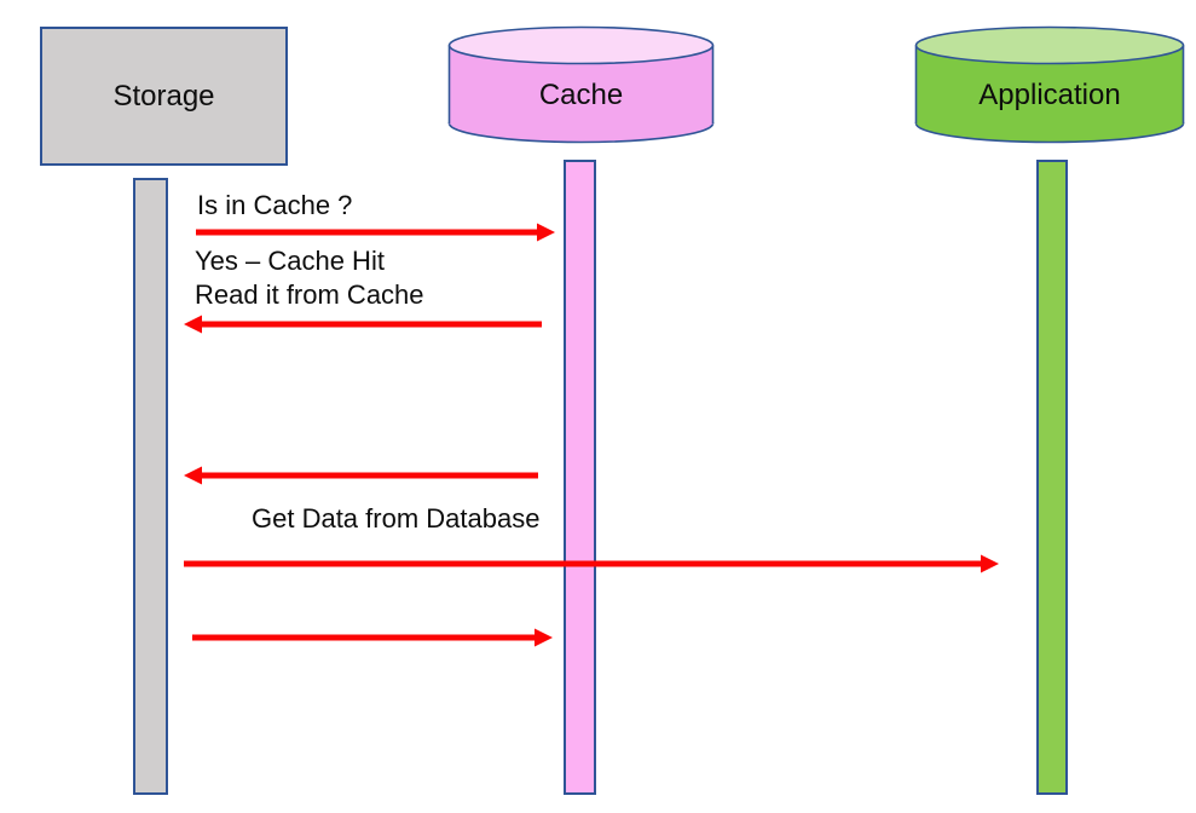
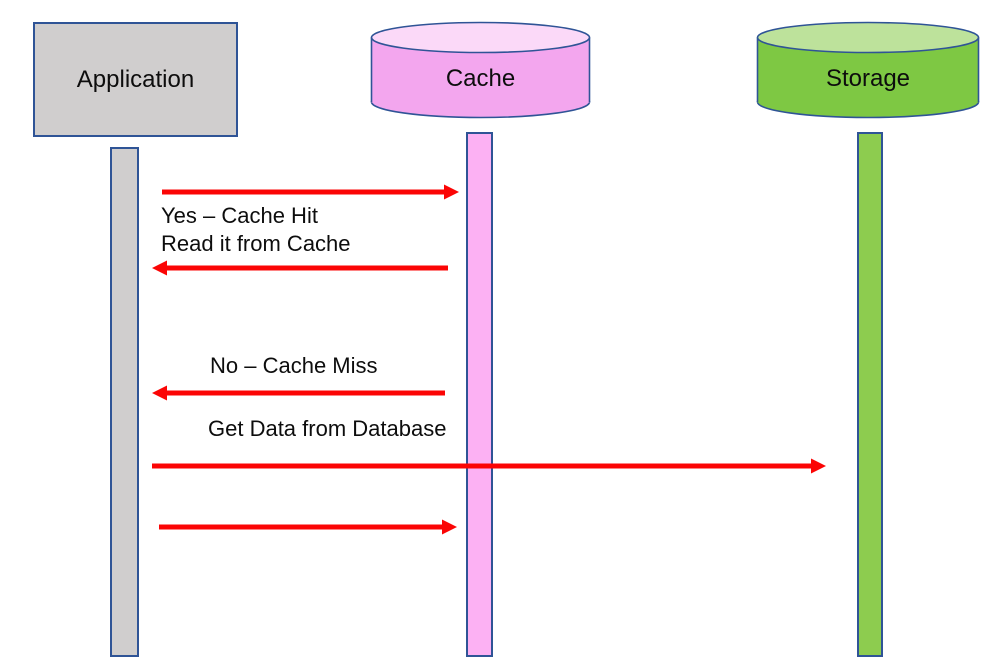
- Storage
+ Application
  Cache
- Application
+ Storage
- Is in Cache ?
  Yes – Cache Hit
  Read it from Cache
+ No – Cache Miss
  Get Data from Database
